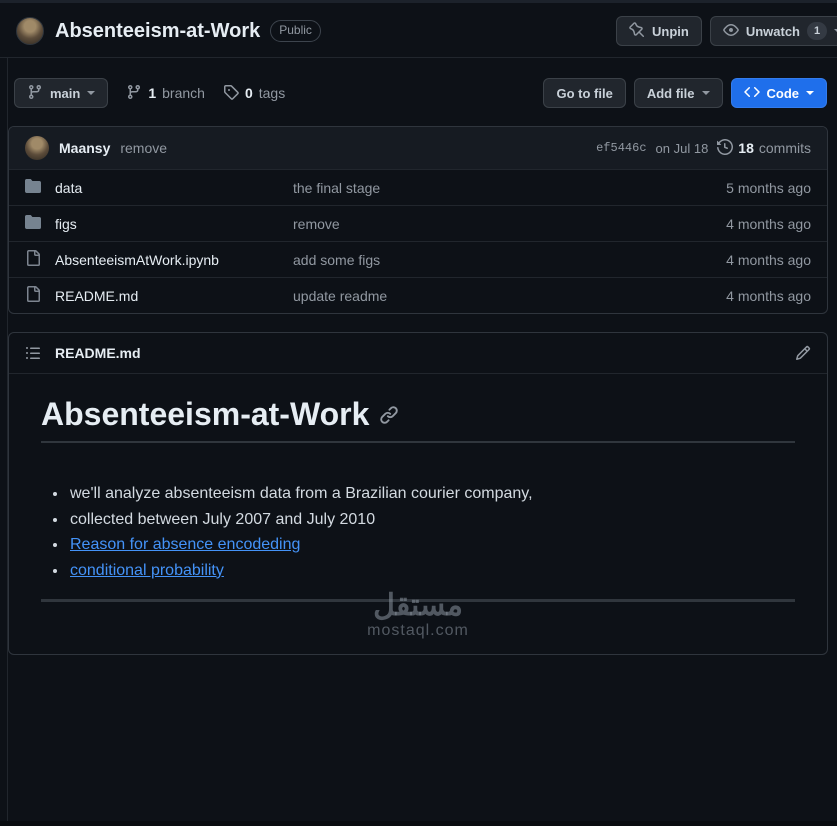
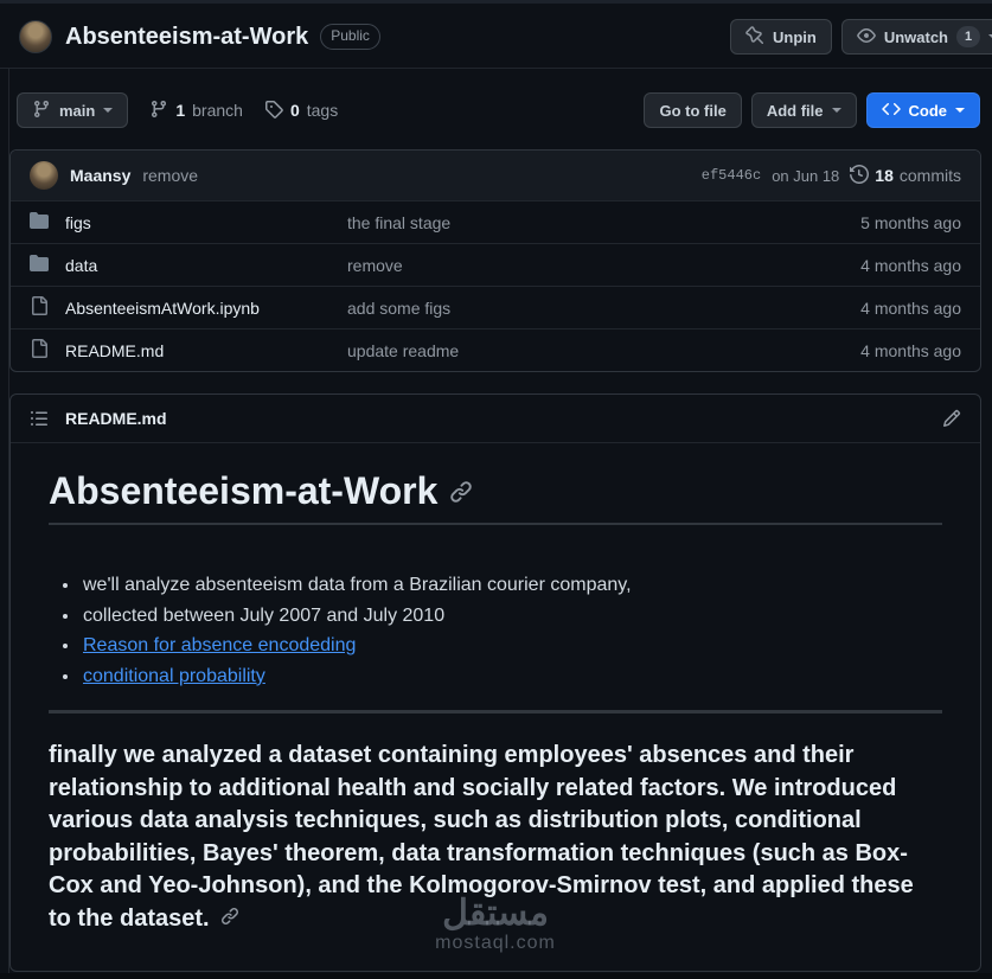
  Absenteeism-at-Work
  Public
  Unpin
  Unwatch
  1
  main
  1
  branch
  0
  tags
  Go to file
  Add file
  Code
  Maansy
  remove
  ef5446c
- on Jul 18
+ on Jun 18
  18
  commits
- data
+ figs
  the final stage
  5 months ago
- figs
+ data
  remove
  4 months ago
  AbsenteeismAtWork.ipynb
  add some figs
  4 months ago
  README.md
  update readme
  4 months ago
  README.md
  Absenteeism-at-Work
  we'll analyze absenteeism data from a Brazilian courier company,
  collected between July 2007 and July 2010
  Reason for absence encodeding
  conditional probability
+ finally we analyzed a dataset containing employees' absences and their relationship to additional health and socially related factors. We introduced various data analysis techniques, such as distribution plots, conditional probabilities, Bayes' theorem, data transformation techniques (such as Box-Cox and Yeo-Johnson), and the Kolmogorov-Smirnov test, and applied these to the dataset.
  مستقل
  mostaql.com
